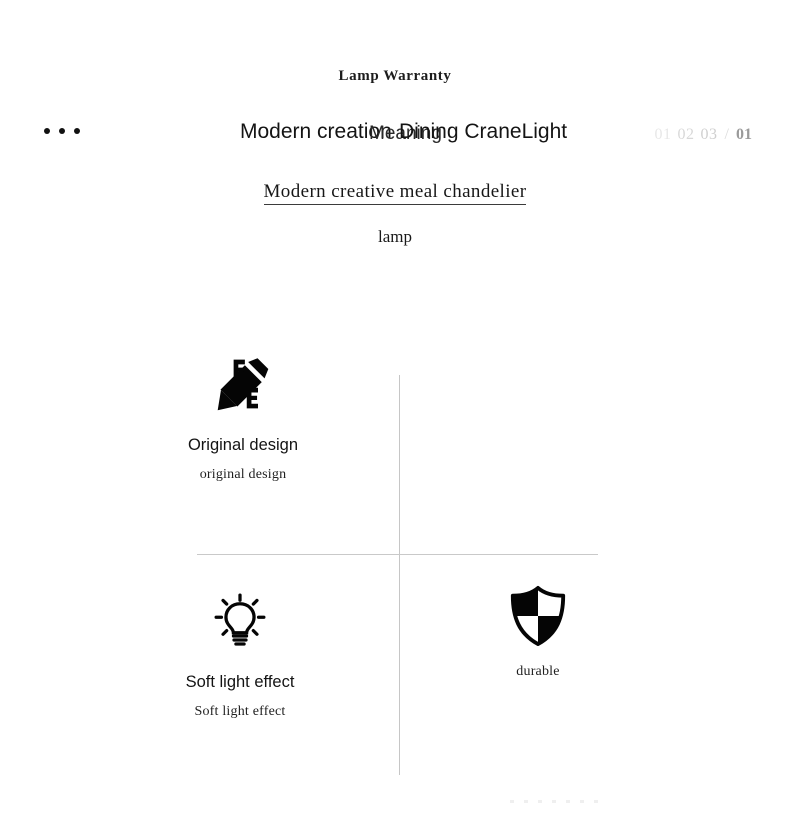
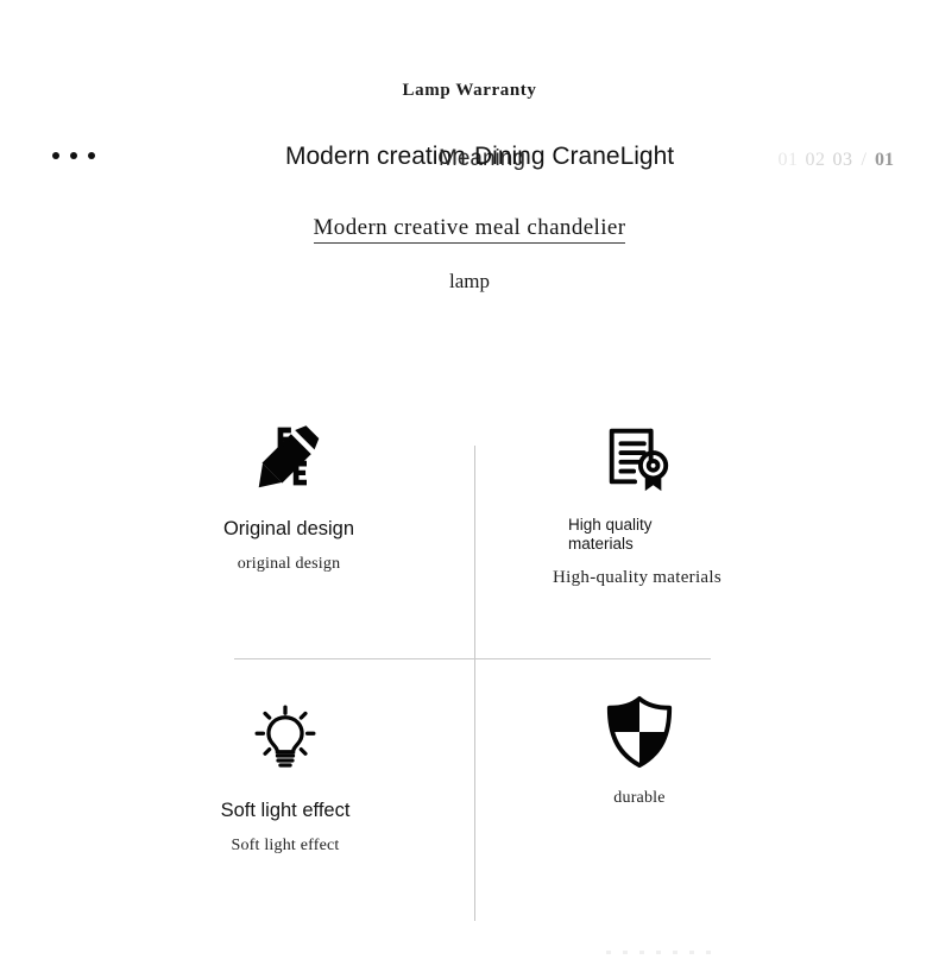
  Lamp Warranty
  Modern creation
  Meaning
  Dining CraneLight
  02
  03
  /
  01
  Modern creative meal chandelier
  lamp
  Original design
  original design
+ High quality materials
+ High-quality materials
  Soft light effect
  Soft light effect
  durable
